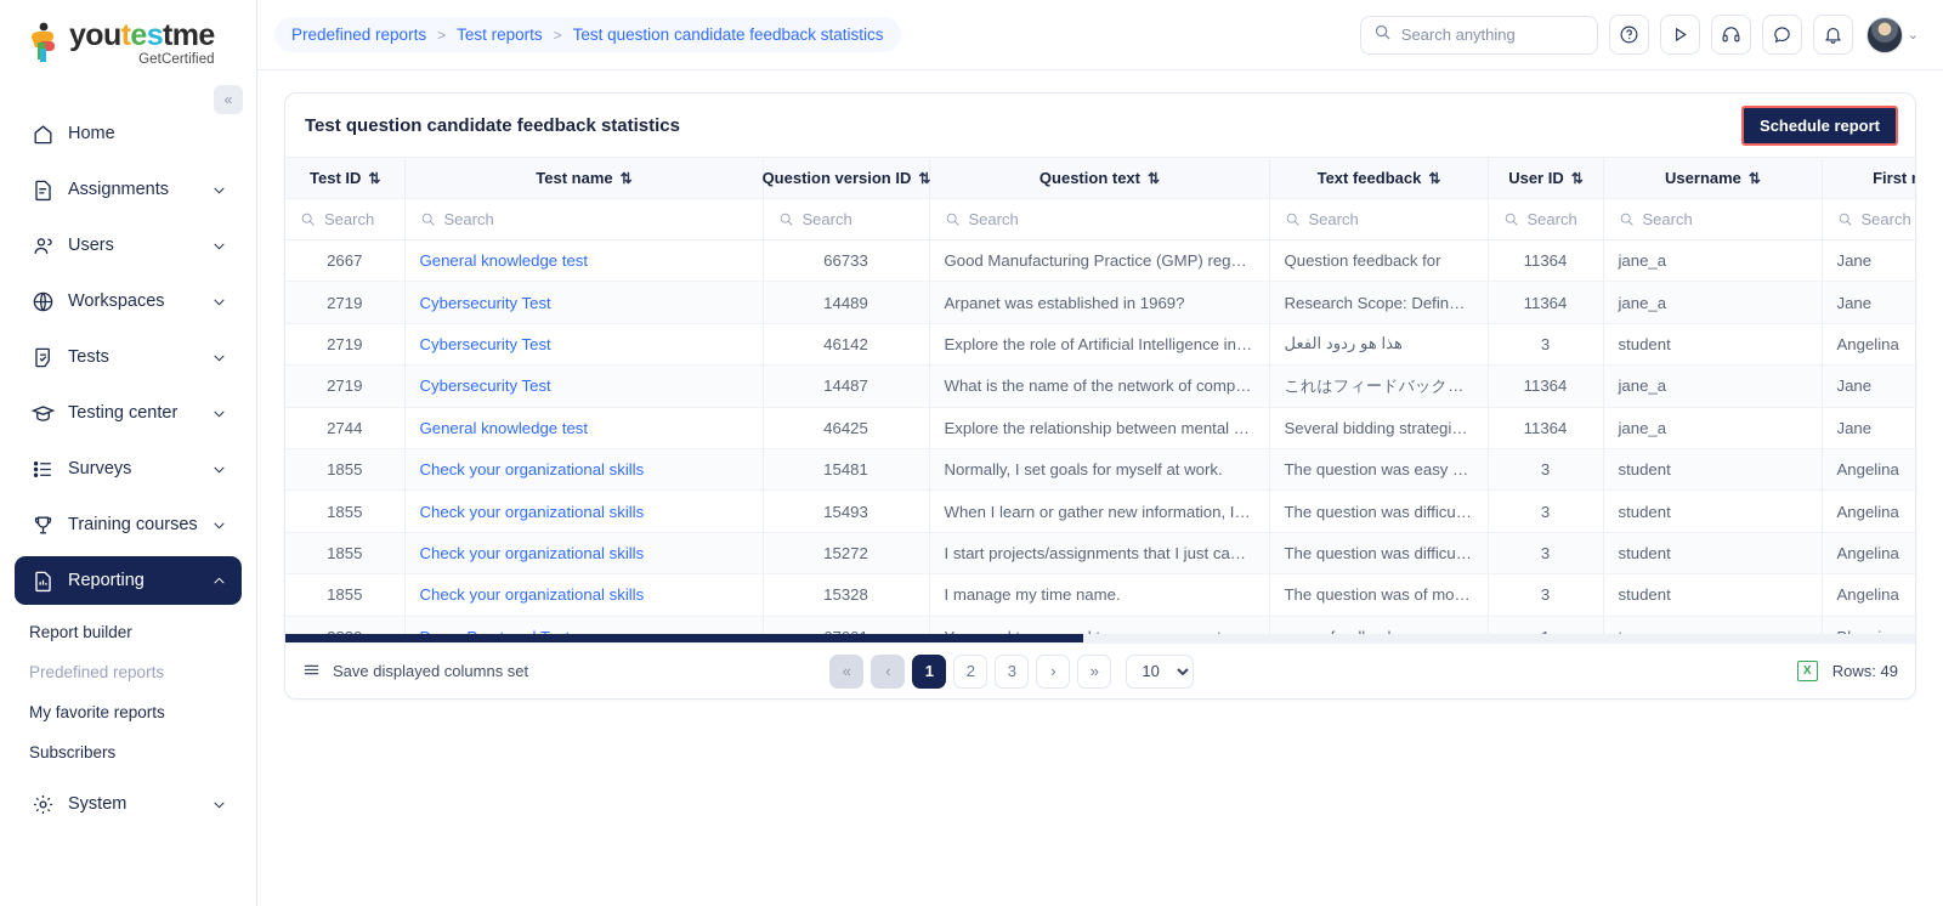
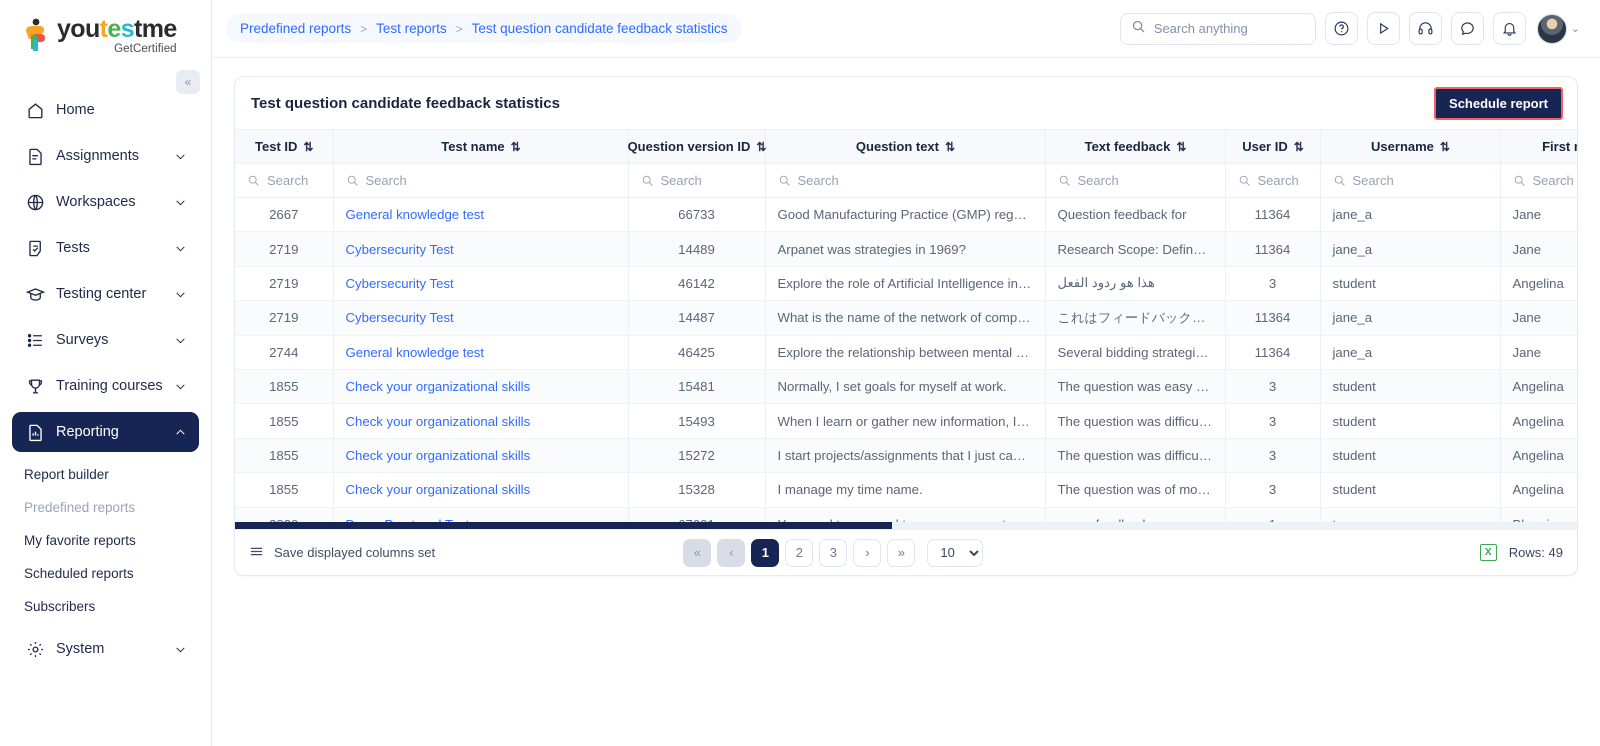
  youtestme
  GetCertified
  «
  Home
  Assignments
- Users
  Workspaces
  Tests
  Testing center
  Surveys
  Training courses
  Reporting
  Report builder
  Predefined reports
  My favorite reports
+ Scheduled reports
  Subscribers
  System
  Predefined reports
  >
  Test reports
  >
  Test question candidate feedback statistics
  Search anything
  ⌄
  Test question candidate feedback statistics
  Schedule report
  Test ID ⇅	Test name ⇅	Question version ID ⇅	Question text ⇅	Text feedback ⇅	User ID ⇅	Username ⇅	First
  Search	Search	Search	Search	Search	Search	Search	Search
  2667	General knowledge test	66733	Good Manufacturing Practice (GMP) regulati..	Question feedback for	11364	jane_a	Jane
- 2719	Cybersecurity Test	14489	Arpanet was established in 1969?	Research Scope: Define th...	11364	jane_a	Jane
+ 2719	Cybersecurity Test	14489	Arpanet was strategies in 1969?	Research Scope: Define th...	11364	jane_a	Jane
  2719	Cybersecurity Test	46142	Explore the role of Artificial Intelligence in en..	هذا هو ردود الفعل	3	student	Angelina
  2719	Cybersecurity Test	14487	What is the name of the network of computer..	これはフィードバックです	11364	jane_a	Jane
  2744	General knowledge test	46425	Explore the relationship between mental heal.	Several bidding strategies ...	11364	jane_a	Jane
  1855	Check your organizational skills	15481	Normally, I set goals for myself at work.	The question was easy as i..	3	student	Angelina
  1855	Check your organizational skills	15493	When I learn or gather new information, I hav.	The question was difficult ...	3	student	Angelina
  1855	Check your organizational skills	15272	I start projects/assignments that I just can't s..	The question was difficult ...	3	student	Angelina
  1855	Check your organizational skills	15328	I manage my time name.	The question was of mode...	3	student	Angelina
  Save displayed columns set
  «
  ‹
  1
  2
  3
  ›
  »
  10
  X
  Rows: 49
